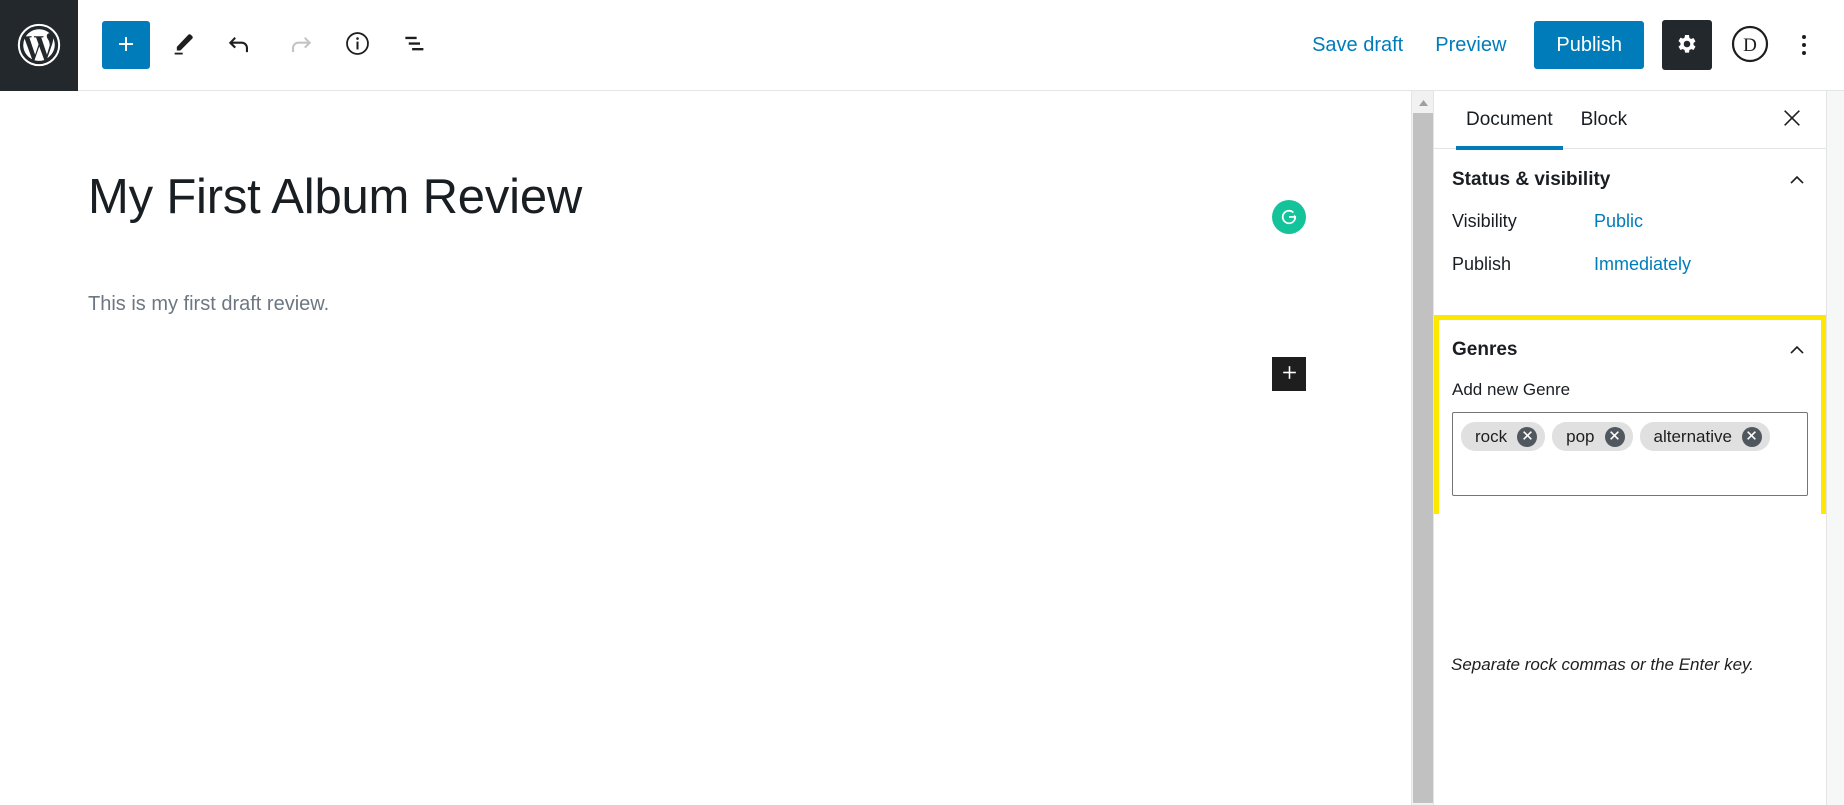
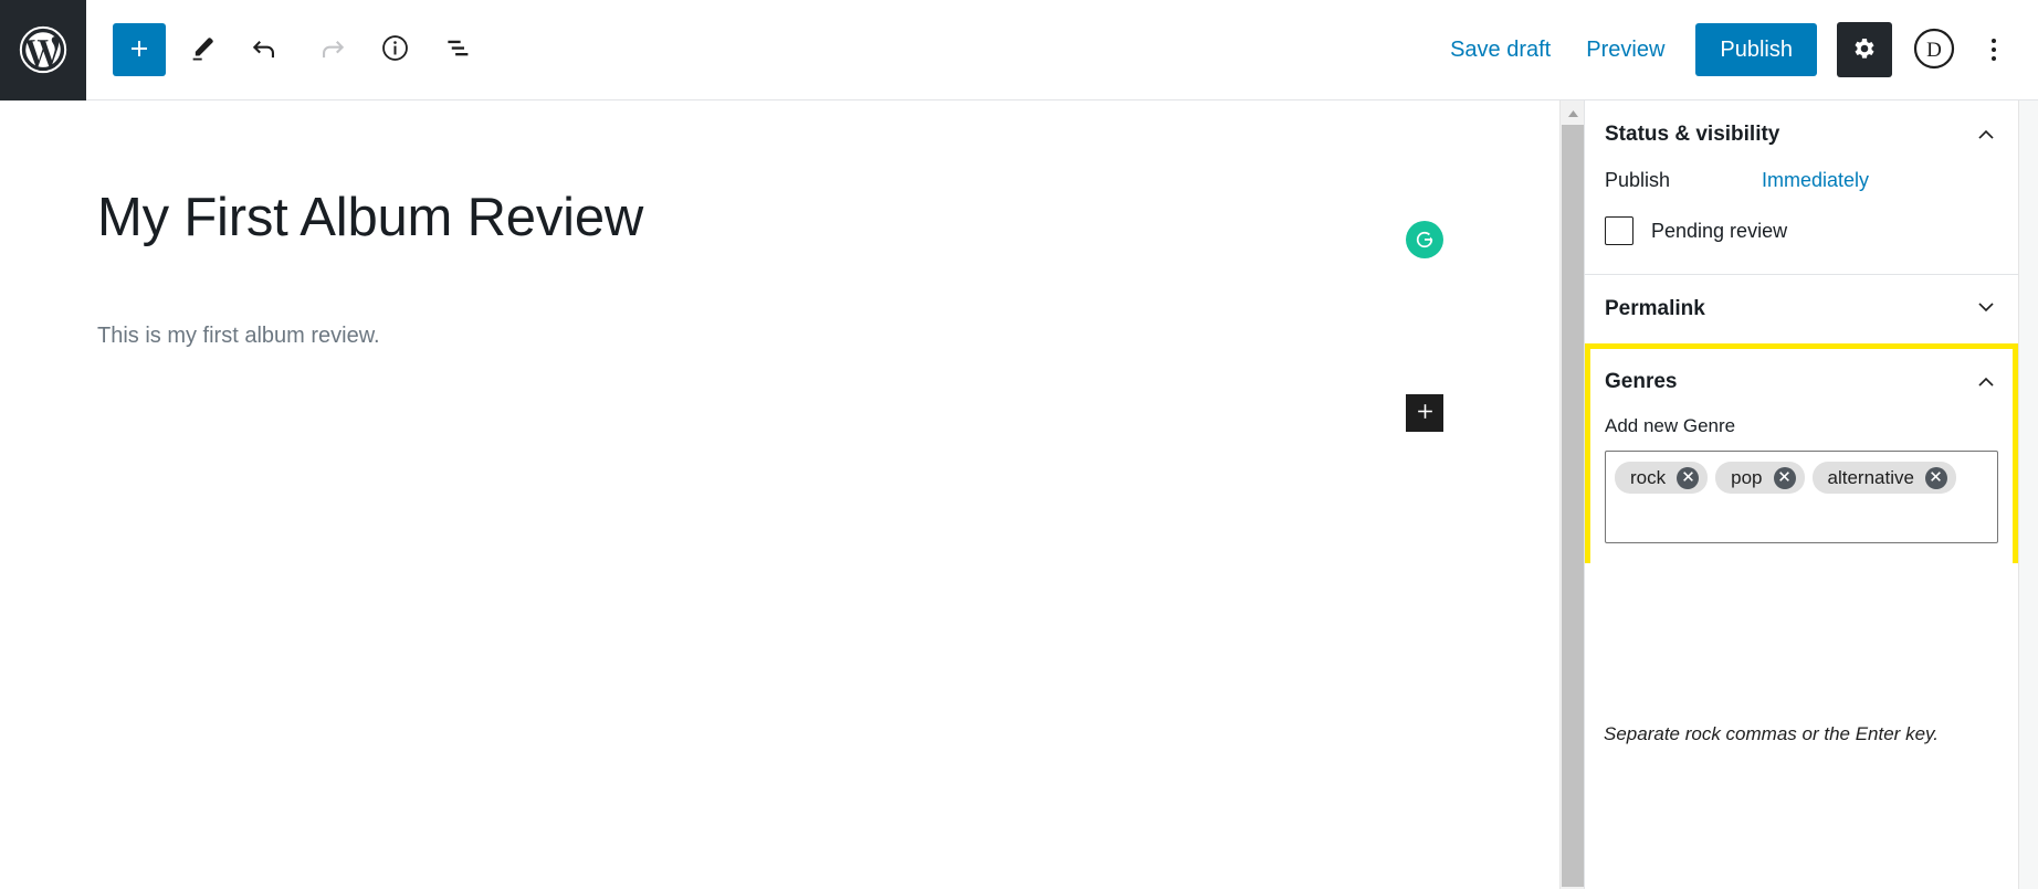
  Save draft
  Preview
  Publish
  D
  My First Album Review
- This is my first draft review.
+ This is my first album review.
- Document
- Block
  Status & visibility
- Visibility
- Public
  Publish
  Immediately
+ Pending review
+ Permalink
  Genres
  Add new Genre
  rock
  pop
  alternative
  Separate rock commas or the Enter key.
